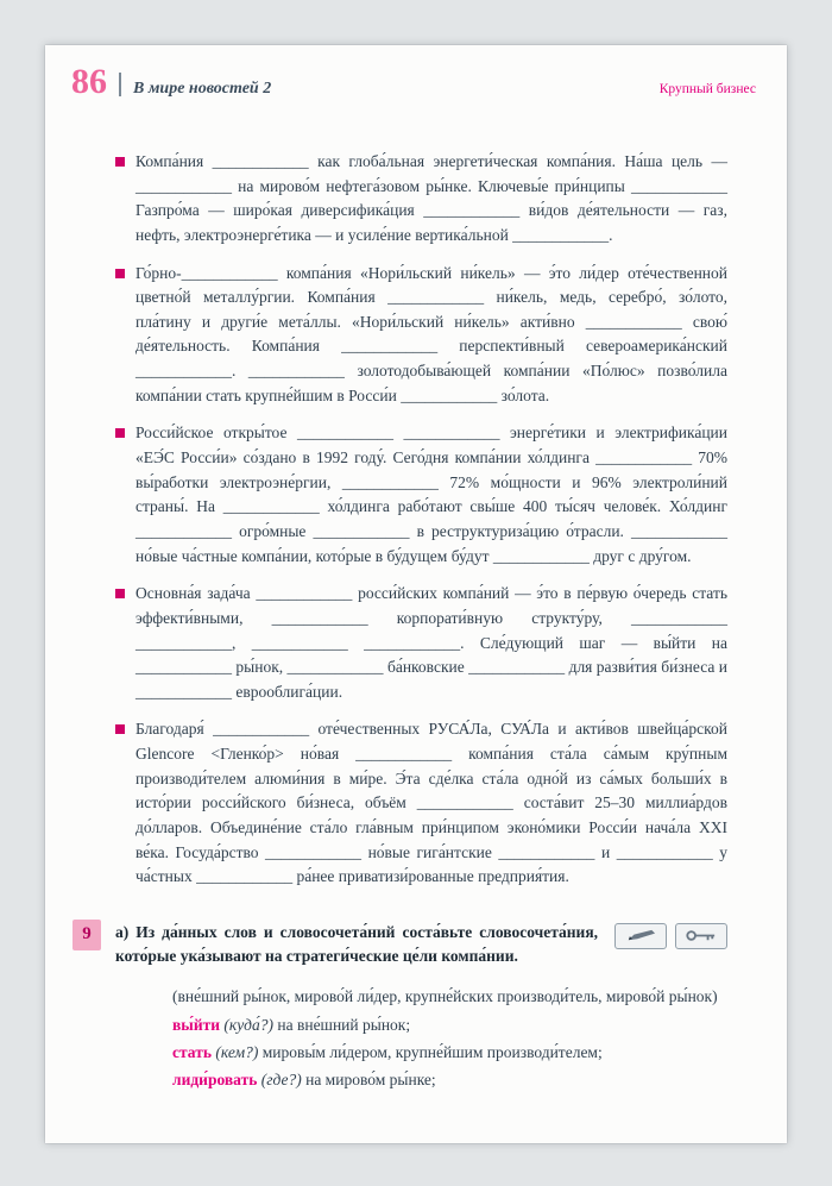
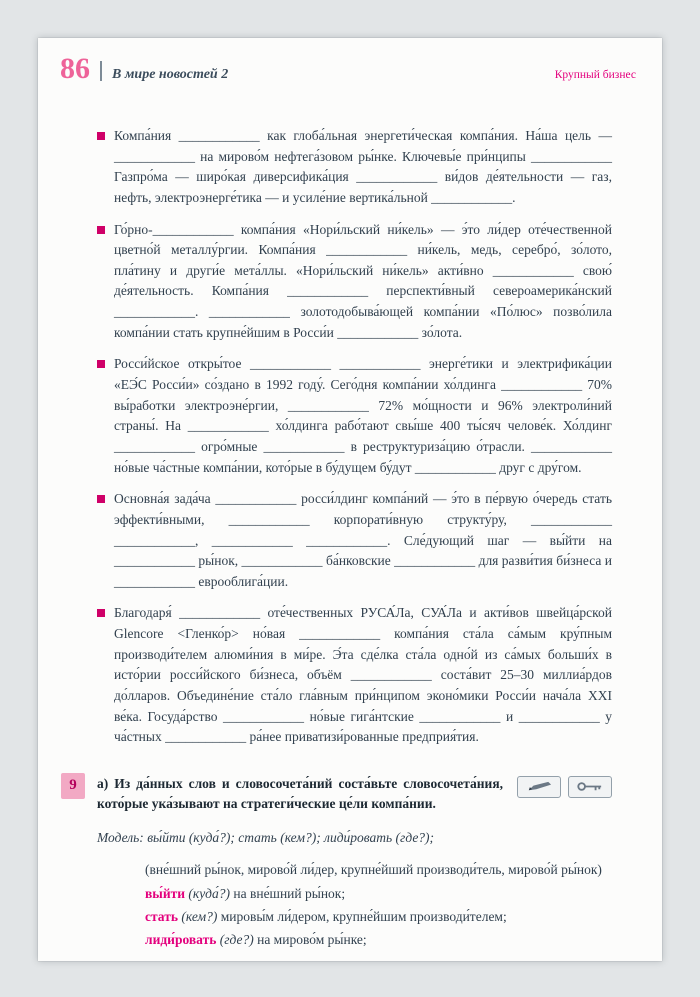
  86
  В мире новостей 2
  Крупный бизнес
  Компа́ния ____________ как глоба́льная энергети́ческая компа́ния. На́ша цель — ____________ на мирово́м нефтега́зовом ры́нке. Ключевы́е при́нципы ____________ Газпро́ма — широ́кая диверсифика́ция ____________ ви́дов де́ятельности — газ, нефть, электроэнерге́тика — и усиле́ние вертика́льной ____________.
  Го́рно-____________ компа́ния «Нори́льский ни́кель» — э́то ли́дер оте́чественной цветно́й металлу́ргии. Компа́ния ____________ ни́кель, медь, серебро́, зо́лото, пла́тину и други́е мета́ллы. «Нори́льский ни́кель» акти́вно ____________ свою́ де́ятельность. Компа́ния ____________ перспекти́вный североамерика́нский ____________. ____________ золотодобыва́ющей компа́нии «По́люс» позво́лила компа́нии стать крупне́йшим в Росси́и ____________ зо́лота.
  Росси́йское откры́тое ____________ ____________ энерге́тики и электрифика́ции «ЕЭ́С Росси́и» со́здано в 1992 году́. Сего́дня компа́нии хо́лдинга ____________ 70% вы́работки электроэне́ргии, ____________ 72% мо́щности и 96% электроли́ний страны́. На ____________ хо́лдинга рабо́тают свы́ше 400 ты́сяч челове́к. Хо́лдинг ____________ огро́мные ____________ в реструктуриза́цию о́трасли. ____________ но́вые ча́стные компа́нии, кото́рые в бу́дущем бу́дут ____________ друг с дру́гом.
- Основна́я зада́ча ____________ росси́йских компа́ний — э́то в пе́рвую о́чередь стать эффекти́вными, ____________ корпорати́вную структу́ру, ____________ ____________, ____________ ____________. Сле́дующий шаг — вы́йти на ____________ ры́нок, ____________ ба́нковские ____________ для разви́тия би́знеса и ____________ еврооблига́ции.
+ Основна́я зада́ча ____________ росси́лдинг компа́ний — э́то в пе́рвую о́чередь стать эффекти́вными, ____________ корпорати́вную структу́ру, ____________ ____________, ____________ ____________. Сле́дующий шаг — вы́йти на ____________ ры́нок, ____________ ба́нковские ____________ для разви́тия би́знеса и ____________ еврооблига́ции.
  Благодаря́ ____________ оте́чественных РУСА́Ла, СУА́Ла и акти́вов швейца́рской Glencore <Гленко́р> но́вая ____________ компа́ния ста́ла са́мым кру́пным производи́телем алюми́ния в ми́ре. Э́та сде́лка ста́ла одно́й из са́мых больши́х в исто́рии росси́йского би́знеса, объём ____________ соста́вит 25–30 миллиа́рдов до́лларов. Объедине́ние ста́ло гла́вным при́нципом эконо́мики Росси́и нача́ла XXI ве́ка. Госуда́рство ____________ но́вые гига́нтские ____________ и ____________ у ча́стных ____________ ра́нее приватизи́рованные предприя́тия.
  9
  а) Из да́нных слов и словосочета́ний соста́вьте словосочета́ния, кото́рые ука́зывают на стратеги́ческие це́ли компа́нии.
+ Модель: вы́йти (куда́?); стать (кем?); лиди́ровать (где?);
- (вне́шний ры́нок, мирово́й ли́дер, крупне́йских производи́тель, мирово́й ры́нок)
+ (вне́шний ры́нок, мирово́й ли́дер, крупне́йший производи́тель, мирово́й ры́нок)
  вы́йти (куда́?) на вне́шний ры́нок;
  стать (кем?) мировы́м ли́дером, крупне́йшим производи́телем;
  лиди́ровать (где?) на мирово́м ры́нке;
